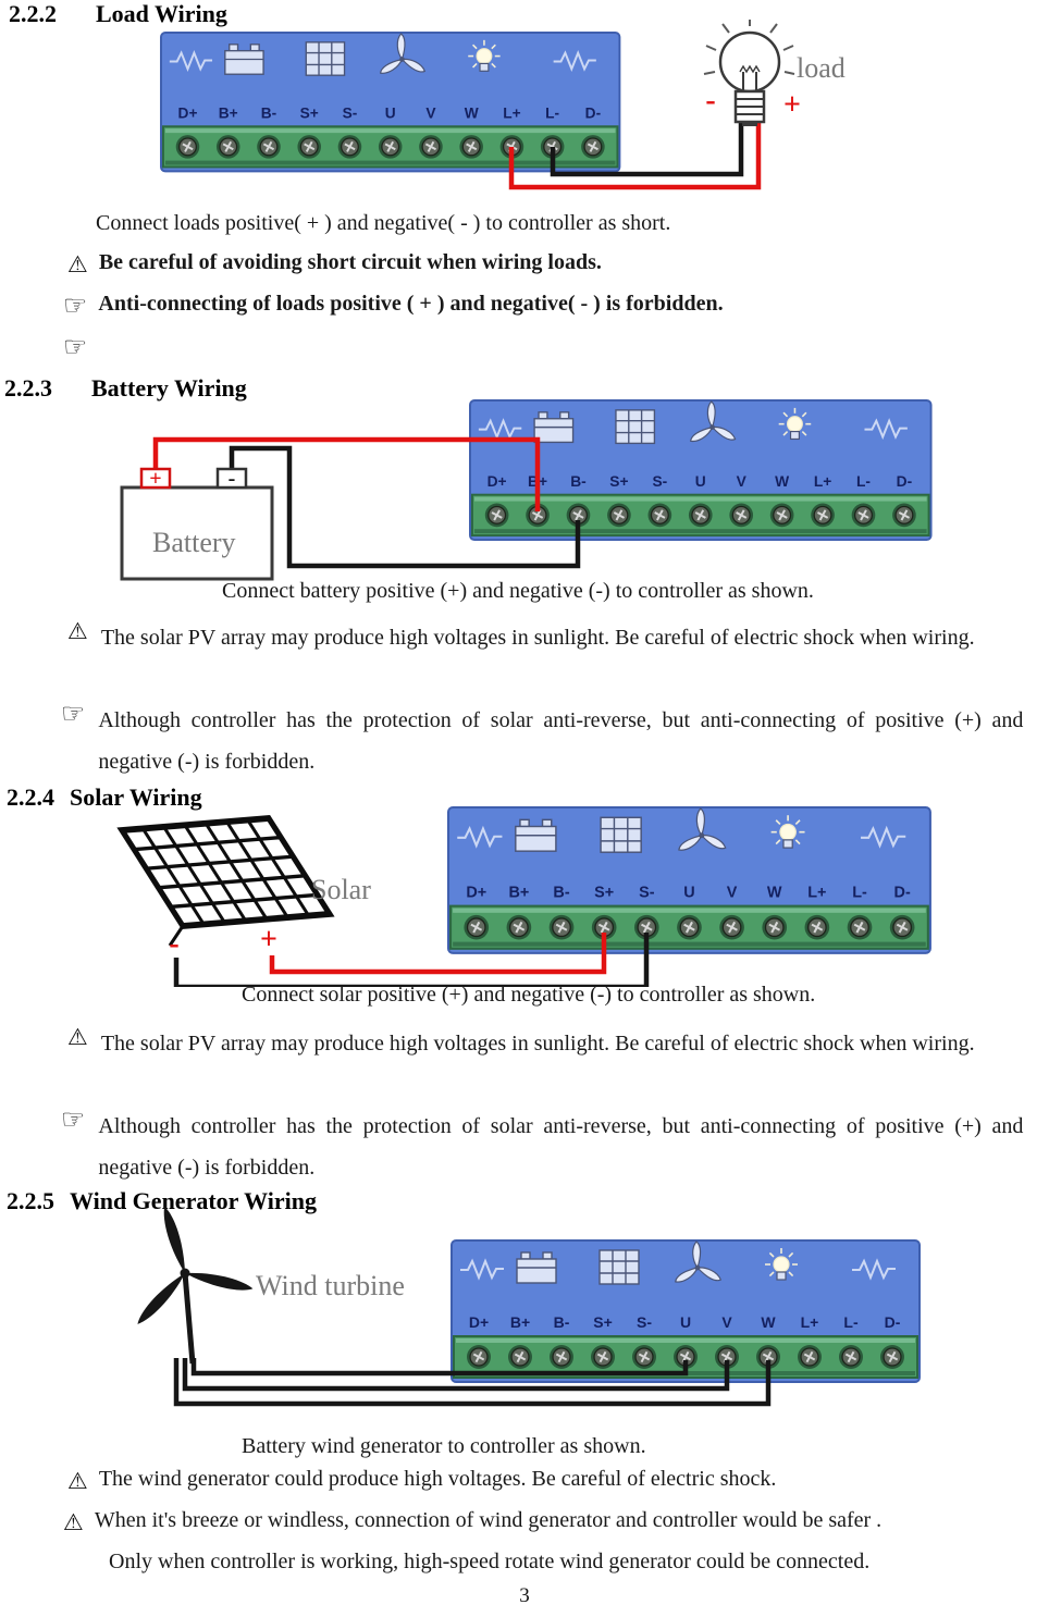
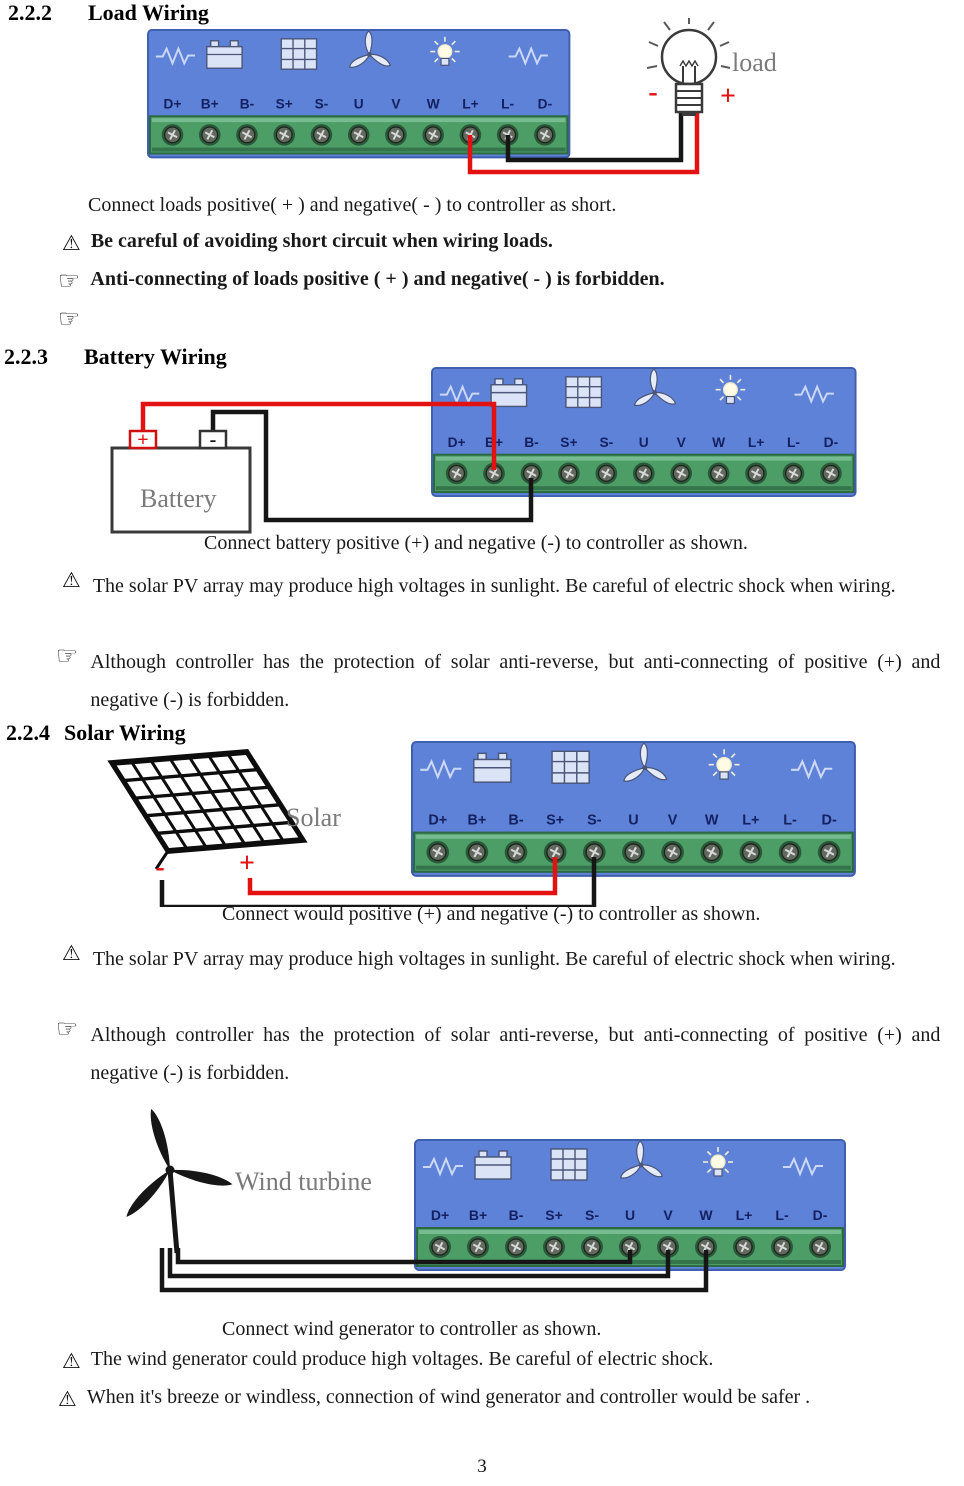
  2.2.2 Load Wiring
  load
  -
  +
  Connect loads positive( + ) and negative( - ) to controller as short.
  ⚠
  Be careful of avoiding short circuit when wiring loads.
  ☞
  Anti-connecting of loads positive ( + ) and negative( - ) is forbidden.
  ☞
  2.2.3 Battery Wiring
  Battery
  +
  -
  Connect battery positive (+) and negative (-) to controller as shown.
  ⚠
  The solar PV array may produce high voltages in sunlight. Be careful of electric shock when wiring.
  ☞
  Although controller has the protection of solar anti-reverse, but anti-connecting of positive (+) and negative (-) is forbidden.
  2.2.4 Solar Wiring
  Solar
  -
  +
- Connect solar positive (+) and negative (-) to controller as shown.
+ Connect would positive (+) and negative (-) to controller as shown.
  ⚠
  The solar PV array may produce high voltages in sunlight. Be careful of electric shock when wiring.
  ☞
  Although controller has the protection of solar anti-reverse, but anti-connecting of positive (+) and negative (-) is forbidden.
- 2.2.5 Wind Generator Wiring
  Wind turbine
- Battery wind generator to controller as shown.
+ Connect wind generator to controller as shown.
  ⚠
  The wind generator could produce high voltages. Be careful of electric shock.
  ⚠
  When it's breeze or windless, connection of wind generator and controller would be safer .
- Only when controller is working, high-speed rotate wind generator could be connected.
  3
